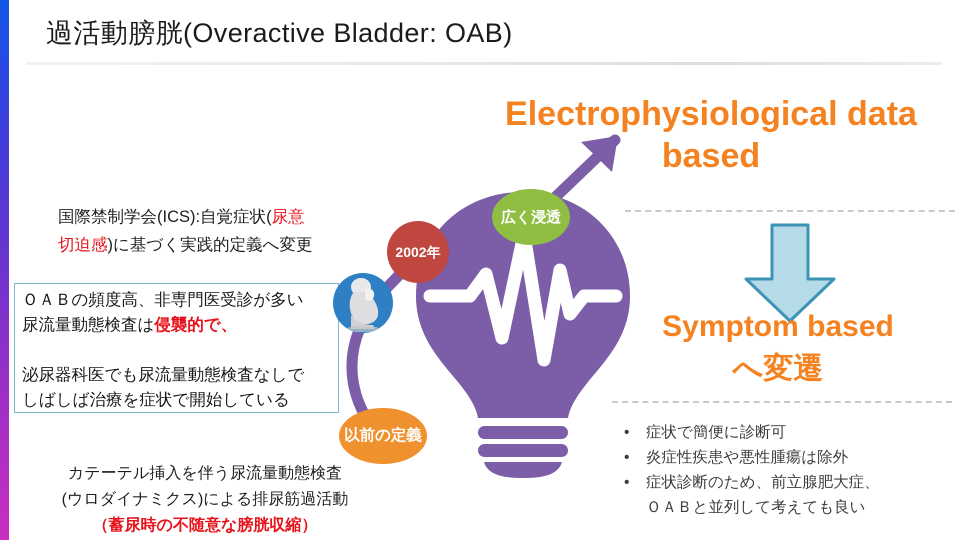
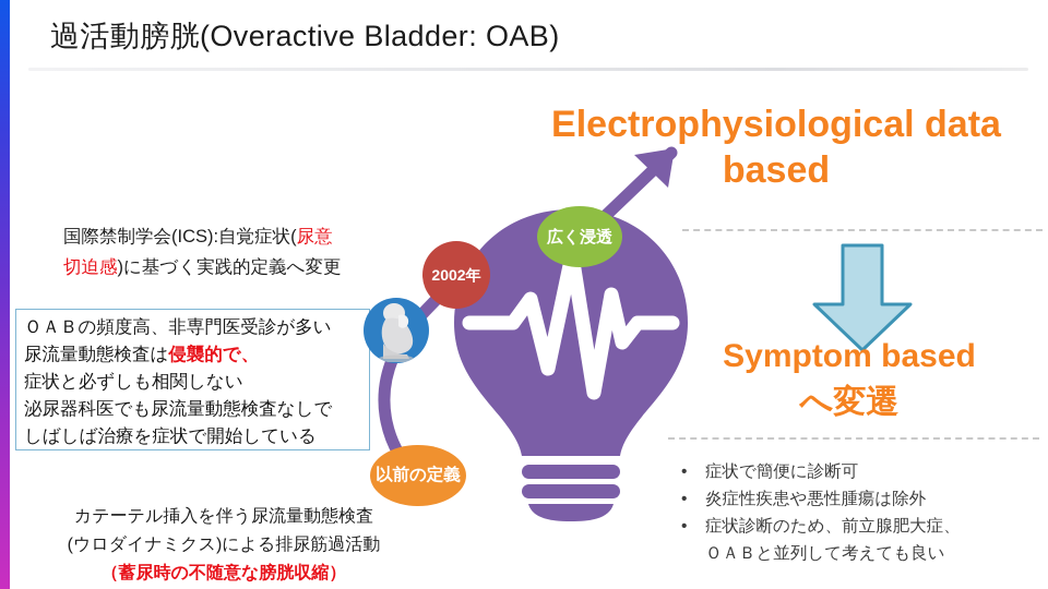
  過活動膀胱(Overactive Bladder: OAB)
  国際禁制学会(ICS):自覚症状(尿意
  切迫感)に基づく実践的定義へ変更
  ＯＡＢの頻度高、非専門医受診が多い
  尿流量動態検査は侵襲的で、
+ 症状と必ずしも相関しない
  泌尿器科医でも尿流量動態検査なしで
  しばしば治療を症状で開始している
  カテーテル挿入を伴う尿流量動態検査
  (ウロダイナミクス)による排尿筋過活動
  （蓄尿時の不随意な膀胱収縮）
  2002年
  広く浸透
  以前の定義
  Electrophysiological data
  based
  Symptom based
  へ変遷
  •
  症状で簡便に診断可
  •
  炎症性疾患や悪性腫瘍は除外
  •
  症状診断のため、前立腺肥大症、
  ＯＡＢと並列して考えても良い
